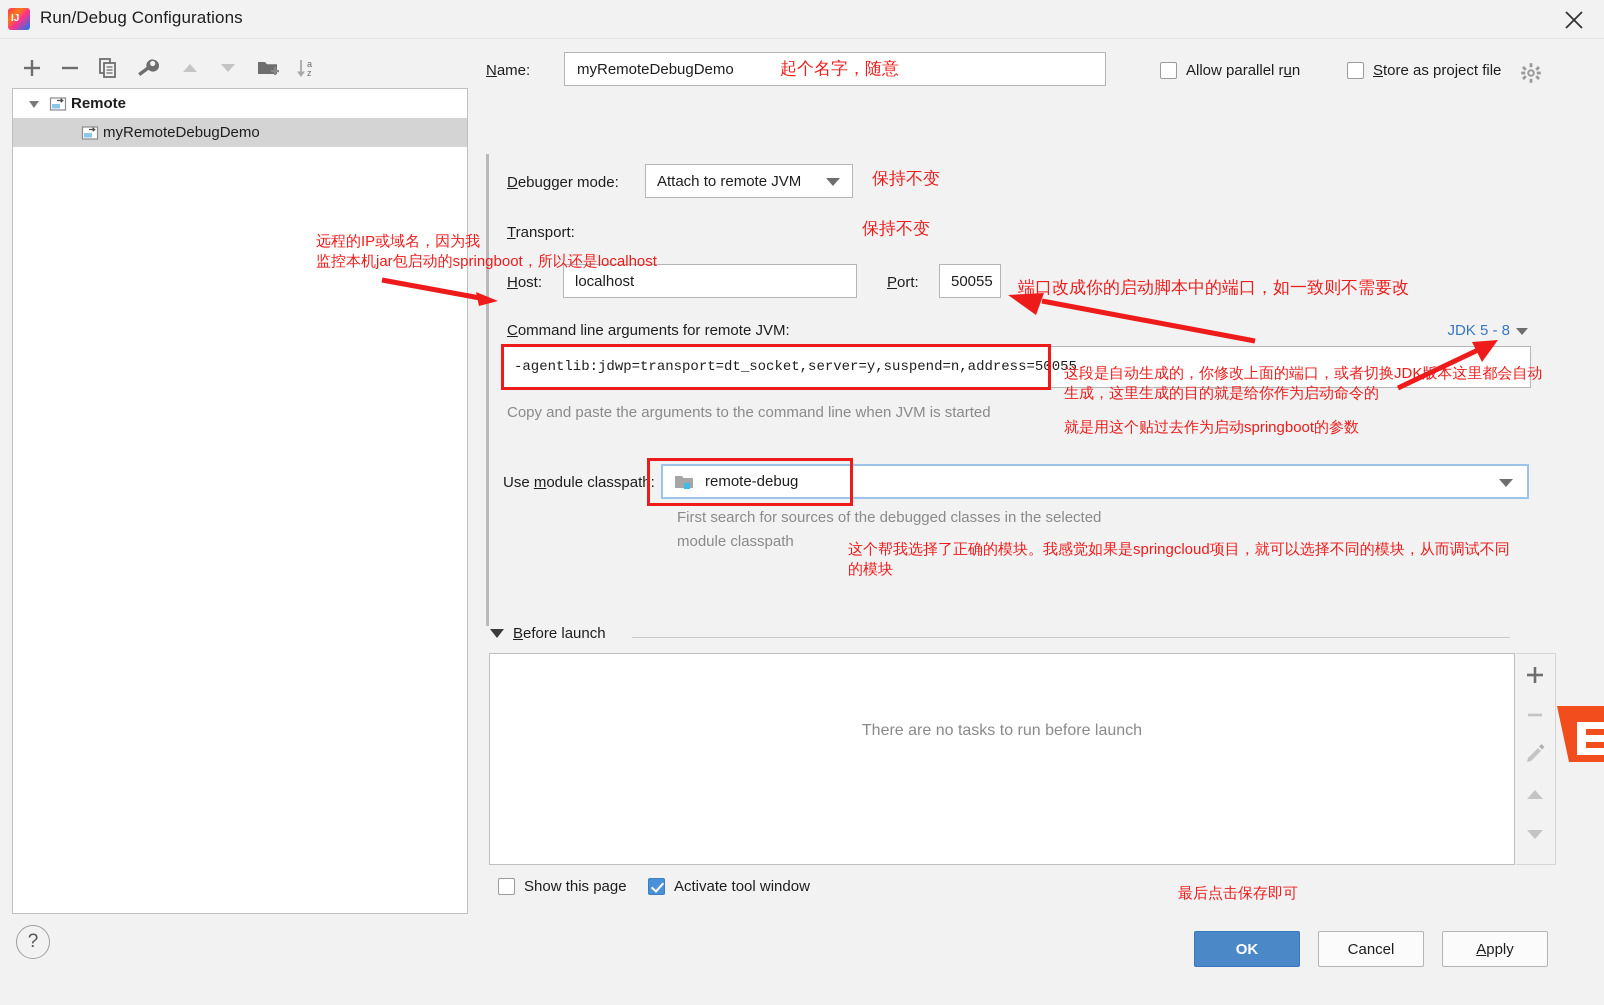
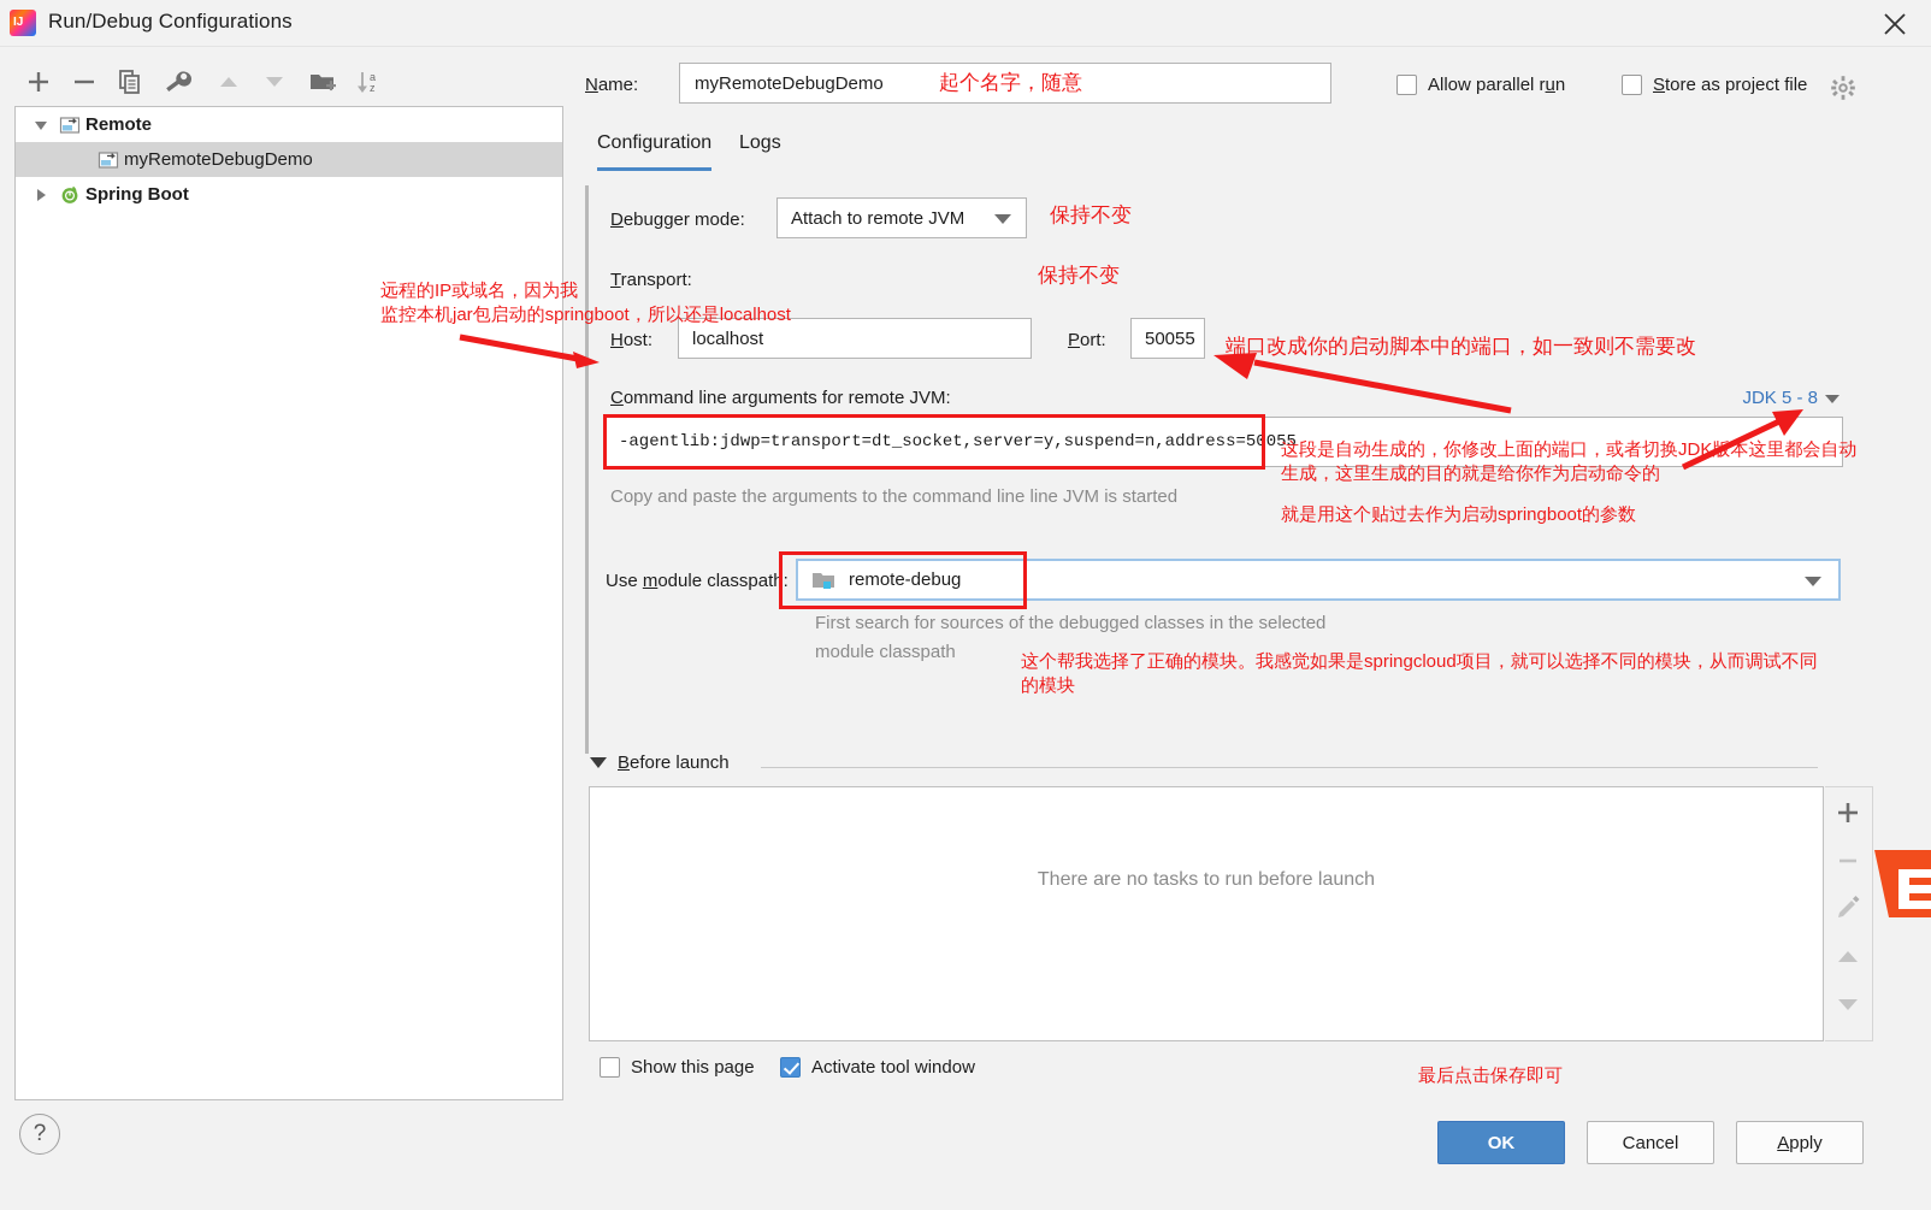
  Run/Debug Configurations
  a
  z
  Remote
  myRemoteDebugDemo
+ Spring Boot
  Name:
  myRemoteDebugDemo
  Allow parallel run
  Store as project file
+ Configuration
+ Logs
  Debugger mode:
  Attach to remote JVM
  Transport:
  Host:
  localhost
  Port:
  50055
  Command line arguments for remote JVM:
  JDK 5 - 8
  -agentlib:jdwp=transport=dt_socket,server=y,suspend=n,address=50055
- Copy and paste the arguments to the command line when JVM is started
+ Copy and paste the arguments to the command line line JVM is started
  Use module classpath:
  remote-debug
  First search for sources of the debugged classes in the selected
  module classpath
  Before launch
  There are no tasks to run before launch
  Show this page
  Activate tool window
  ?
  OK
  Cancel
  A
  pply
  起个名字，随意
  保持不变
  保持不变
  远程的IP或域名，因为我
  监控本机jar包启动的springboot，所以还是localhost
  端口改成你的启动脚本中的端口，如一致则不需要改
  这段是自动生成的，你修改上面的端口，或者切换JDK本这里都会自动
  生成，这里生成的目的就是给你作为启动命令的
  就是用这个贴过去作为启动springboot的参数
  这个帮我选择了正确的模块。我感觉如果是springcloud项目，就可以选择不同的模块，从而调试不同
  的模块
  最后点击保存即可
